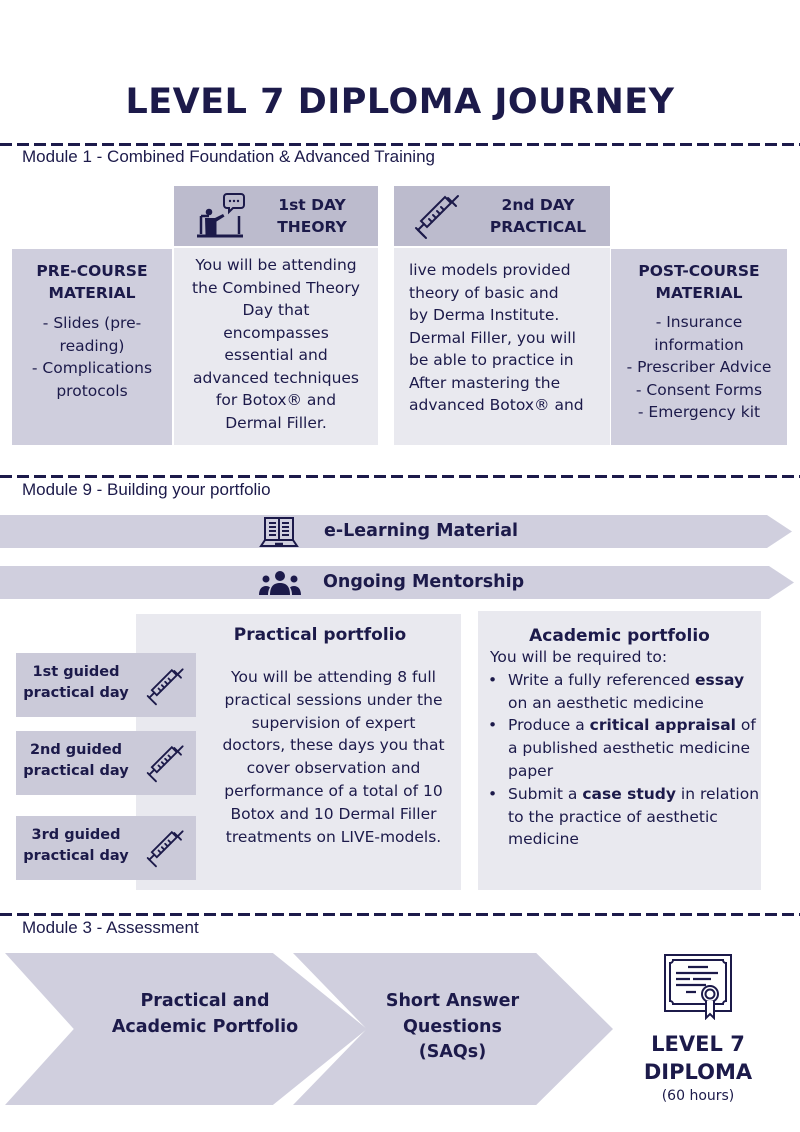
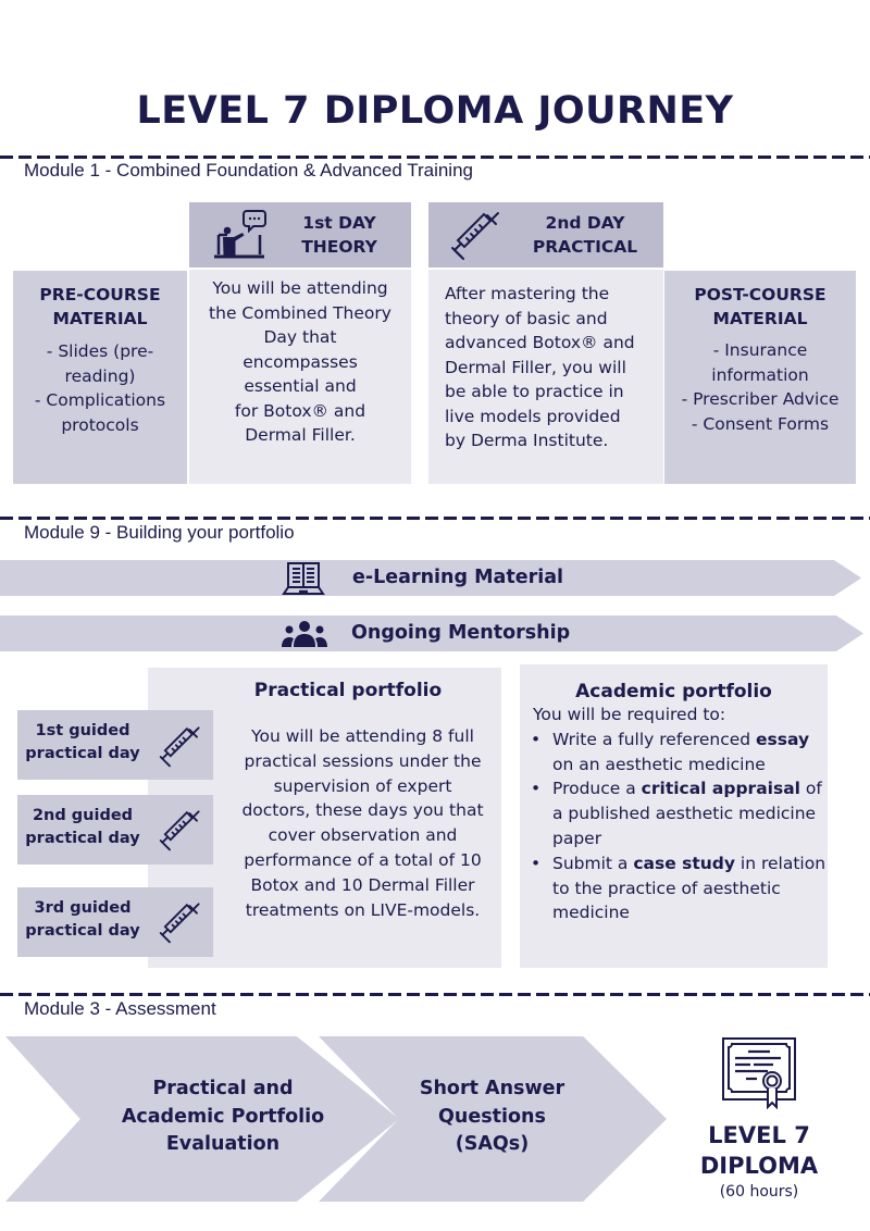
  LEVEL 7 DIPLOMA JOURNEY
  Module 1 - Combined Foundation & Advanced Training
  PRE-COURSE
  MATERIAL
  - Slides (pre-
  reading)
  - Complications
  protocols
  1st DAY
  THEORY
  You will be attending
  the Combined Theory
  Day that
  encompasses
  essential and
- advanced techniques
  for Botox® and
  Dermal Filler.
  2nd DAY
  PRACTICAL
- live models provided
+ After mastering the
  theory of basic and
- by Derma Institute.
+ advanced Botox® and
  Dermal Filler, you will
  be able to practice in
- After mastering the
+ live models provided
- advanced Botox® and
+ by Derma Institute.
  POST-COURSE
  MATERIAL
  - Insurance
  information
  - Prescriber Advice
  - Consent Forms
- - Emergency kit
  Module 9 - Building your portfolio
  e-Learning Material
  Ongoing Mentorship
  Practical portfolio
  You will be attending 8 full
  practical sessions under the
  supervision of expert
  doctors, these days you that
  cover observation and
  performance of a total of 10
  Botox and 10 Dermal Filler
  treatments on LIVE-models.
  1st guided
  practical day
  2nd guided
  practical day
  3rd guided
  practical day
  Academic portfolio
  You will be required to:
  Write a fully referenced essay on an aesthetic medicine
  Produce a critical appraisal of a published aesthetic medicine paper
  Submit a case study in relation to the practice of aesthetic medicine
  Module 3 - Assessment
  Practical and
  Academic Portfolio
+ Evaluation
  Short Answer
  Questions
  (SAQs)
  LEVEL 7
  DIPLOMA
  (60 hours)
